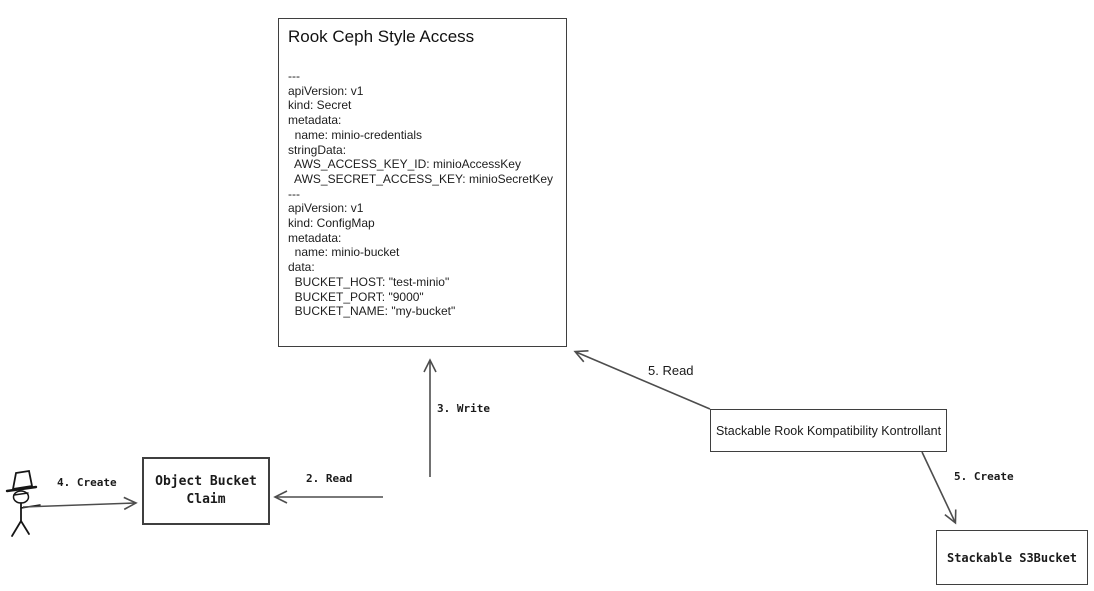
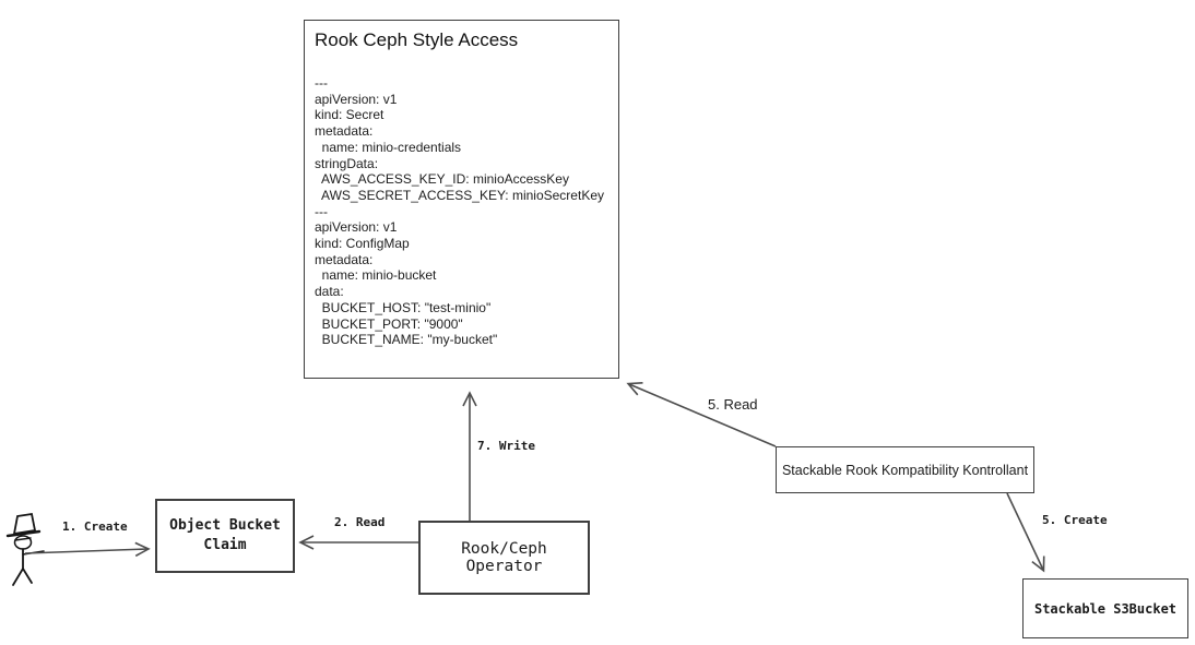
  Rook Ceph Style Access
  ---
  apiVersion: v1
  kind: Secret
  metadata:
  name: minio-credentials
  stringData:
  AWS_ACCESS_KEY_ID: minioAccessKey
  AWS_SECRET_ACCESS_KEY: minioSecretKey
  ---
  apiVersion: v1
  kind: ConfigMap
  metadata:
  name: minio-bucket
  data:
  BUCKET_HOST: "test-minio"
  BUCKET_PORT: "9000"
  BUCKET_NAME: "my-bucket"
  Object Bucket
  Claim
+ Rook/Ceph Operator
  Stackable Rook Kompatibility Kontrollant
  Stackable S3Bucket
- 4. Create
+ 1. Create
  2. Read
- 3. Write
+ 7. Write
  5. Read
  5. Create
